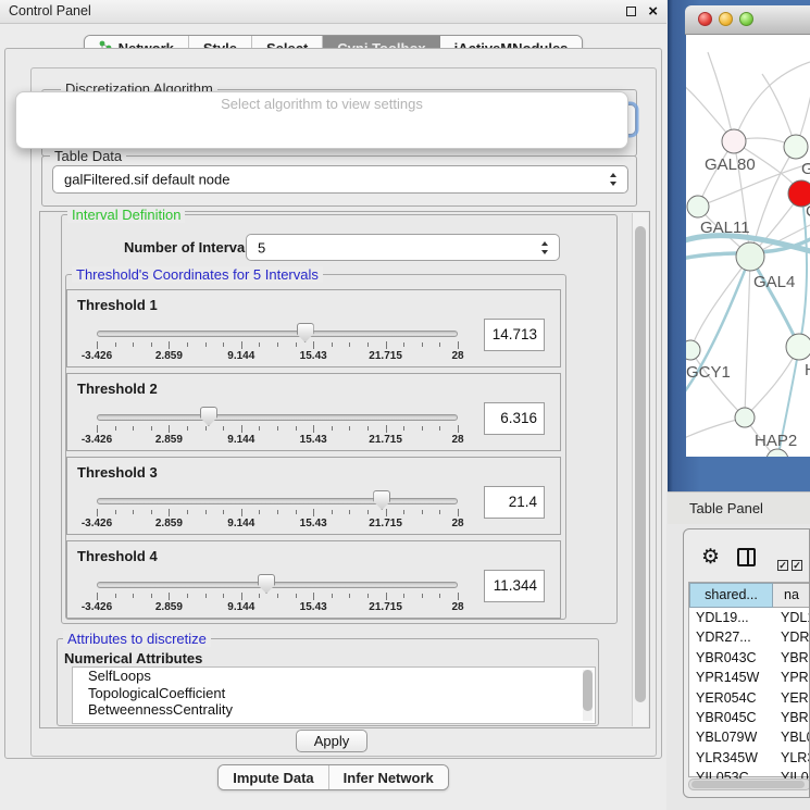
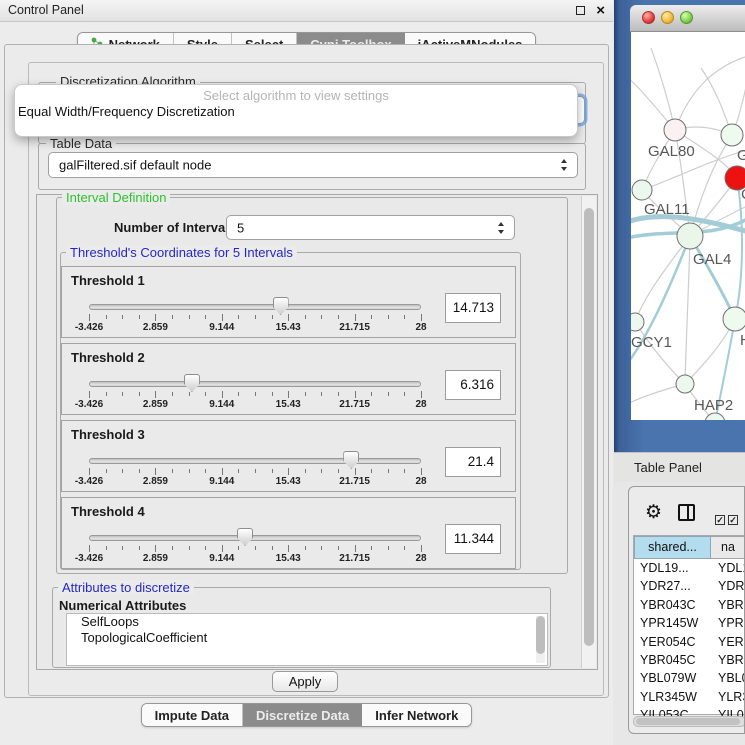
  Control Panel
  ×
  Discretization Algorithm
  Select algorithm to view settings
+ Equal Width/Frequency Discretization
  Table Data
  galFiltered.sif default node
  Interval Definition
  Number of Interva
  5
  Threshold's Coordinates for 5 Intervals
  Threshold 1
  -3.426
  2.859
  9.144
  15.43
  21.715
  28
  14.713
  Threshold 2
  -3.426
  2.859
  9.144
  15.43
  21.715
  28
  6.316
  Threshold 3
  -3.426
  2.859
  9.144
  15.43
  21.715
  28
  21.4
  Threshold 4
  -3.426
  2.859
  9.144
  15.43
  21.715
  28
  11.344
  Attributes to discretize
  Numerical Attributes
  SelfLoops
  TopologicalCoefficient
- BetweennessCentrality
  Apply
  Impute Data
+ Discretize Data
  Infer Network
  GAL80
  G
  GAL11
  GAL4
  GCY1
  HAP2
  Table Panel
  ⚙
  ✓
  ✓
  shared...
  na
  YDL19...
  YDL
  YDR27...
  YDR
  YBR043C
  YBR
  YPR145W
  YPR
  YER054C
  YER
  YBR045C
  YBR
  YBL079W
  YBL
  YLR345W
  YLR
